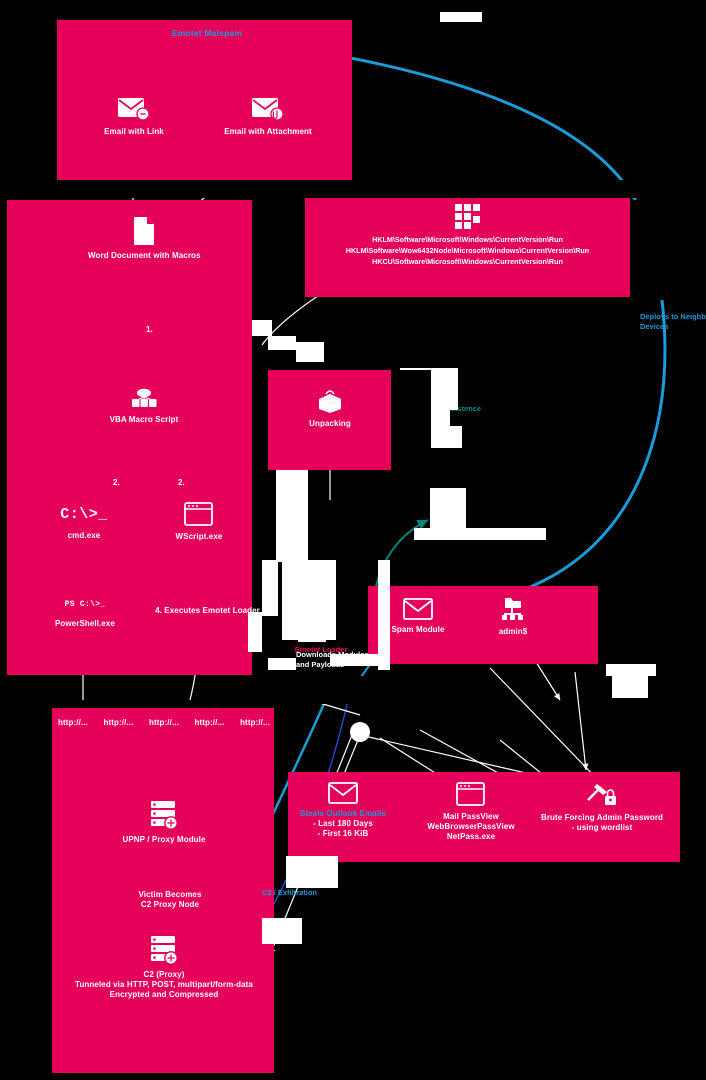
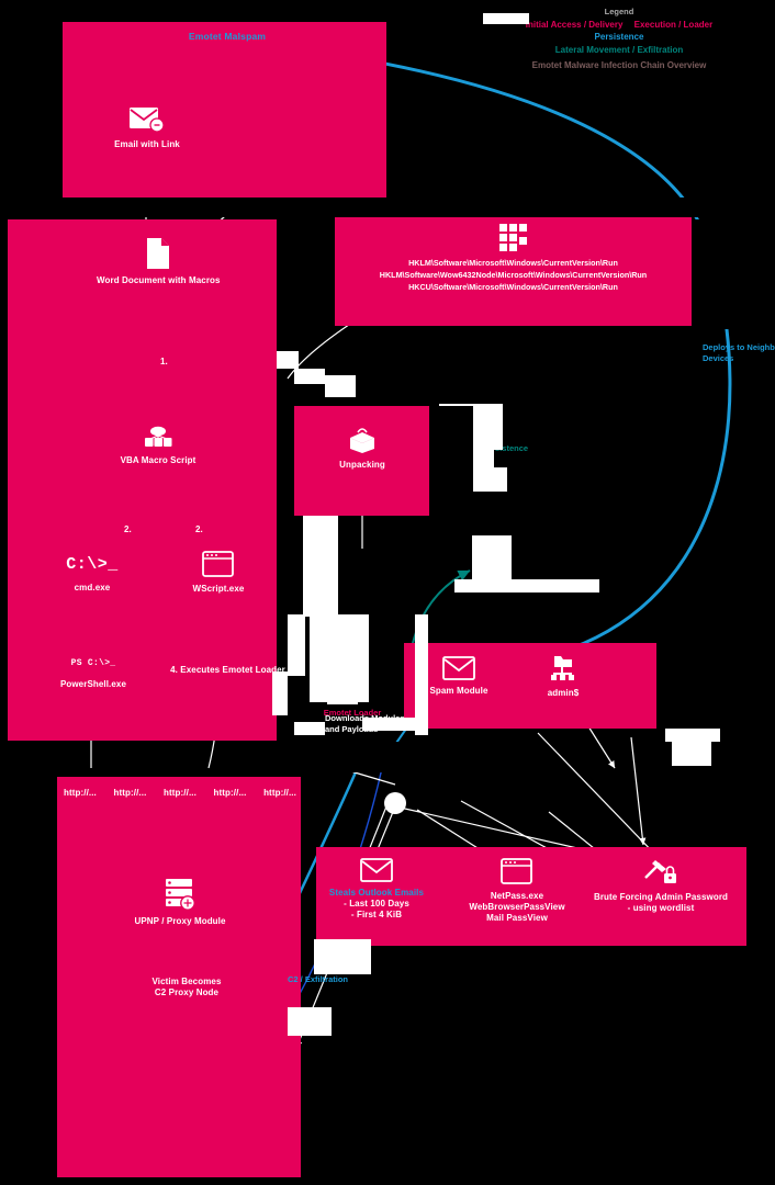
  Emotet Malspam
  Email with Link
- Email with Attachment
  Word Document with Macros
  1.
  VBA Macro Script
  2.
  2.
  C:\>_
  cmd.exe
  WScript.exe
  PS C:\>_
  PowerShell.exe
  4. Executes Emotet Loader
  HKLM\Software\Microsoft\Windows\CurrentVersion\Run
  HKLM\Software\Wow6432Node\Microsoft\Windows\CurrentVersion\Run
  HKCU\Software\Microsoft\Windows\CurrentVersion\Run
  Unpacking
  Emotet Loader
  and Paylo
  Spam Module
  admin$
  http://...
  http://...
  http://...
  http://...
  http://...
  UPNP / Proxy Module
  Victim Becomes
  C2 Proxy Node
- C2 (Proxy)
- Tunneled via HTTP, POST, multipart/form-data
- Encrypted and Compressed
  Steals Outlook Emails
- - Last 180 Days
+ - Last 100 Days
- - First 16 KiB
+ - First 4 KiB
- Mail PassView
+ NetPass.exe
  WebBrowserPassView
- NetPass.exe
+ Mail PassView
  Brute Forcing Admin Password
  - using wordlist
  Deploys to Neighb Devices
  C2 / Exfiltration
+ Legend
+ Initial Access / Delivery Execution / Loader
+ Persistence
+ Lateral Movement / Exfiltration
+ Emotet Malware Infection Chain Overview
